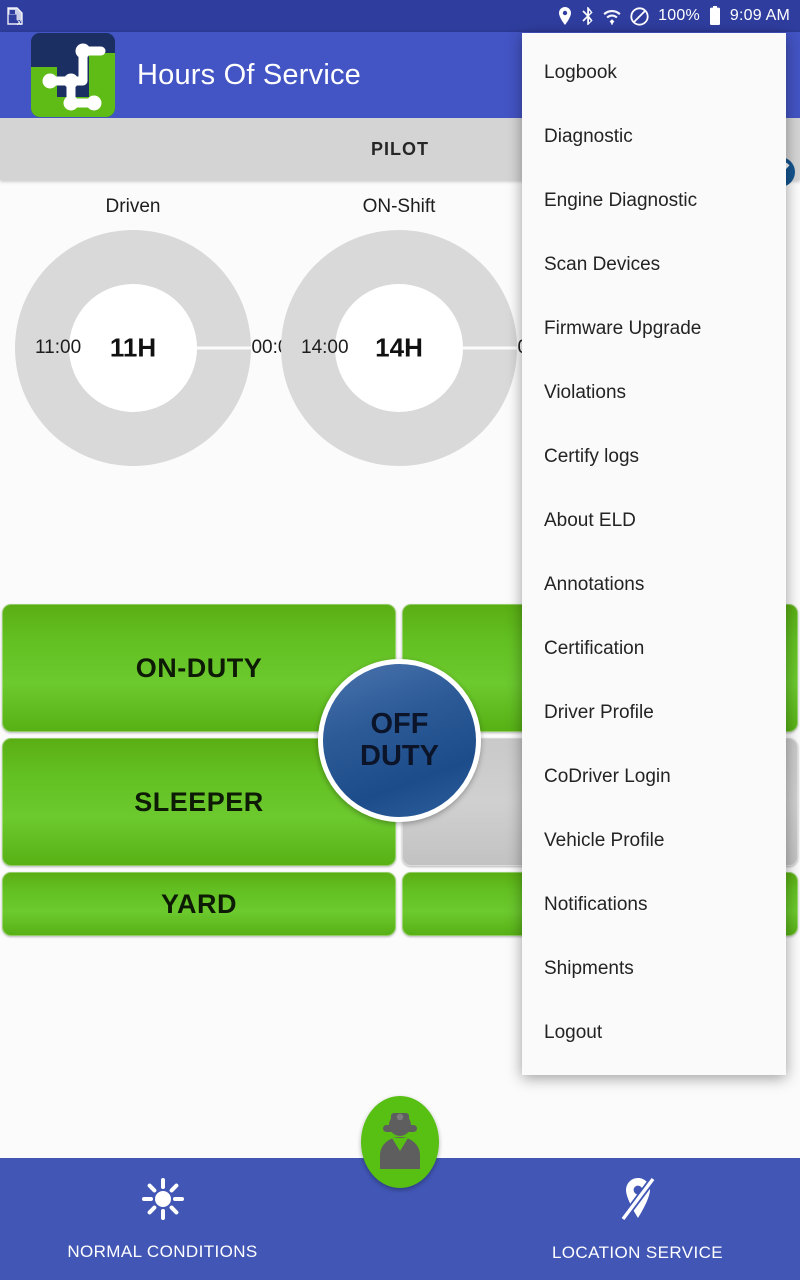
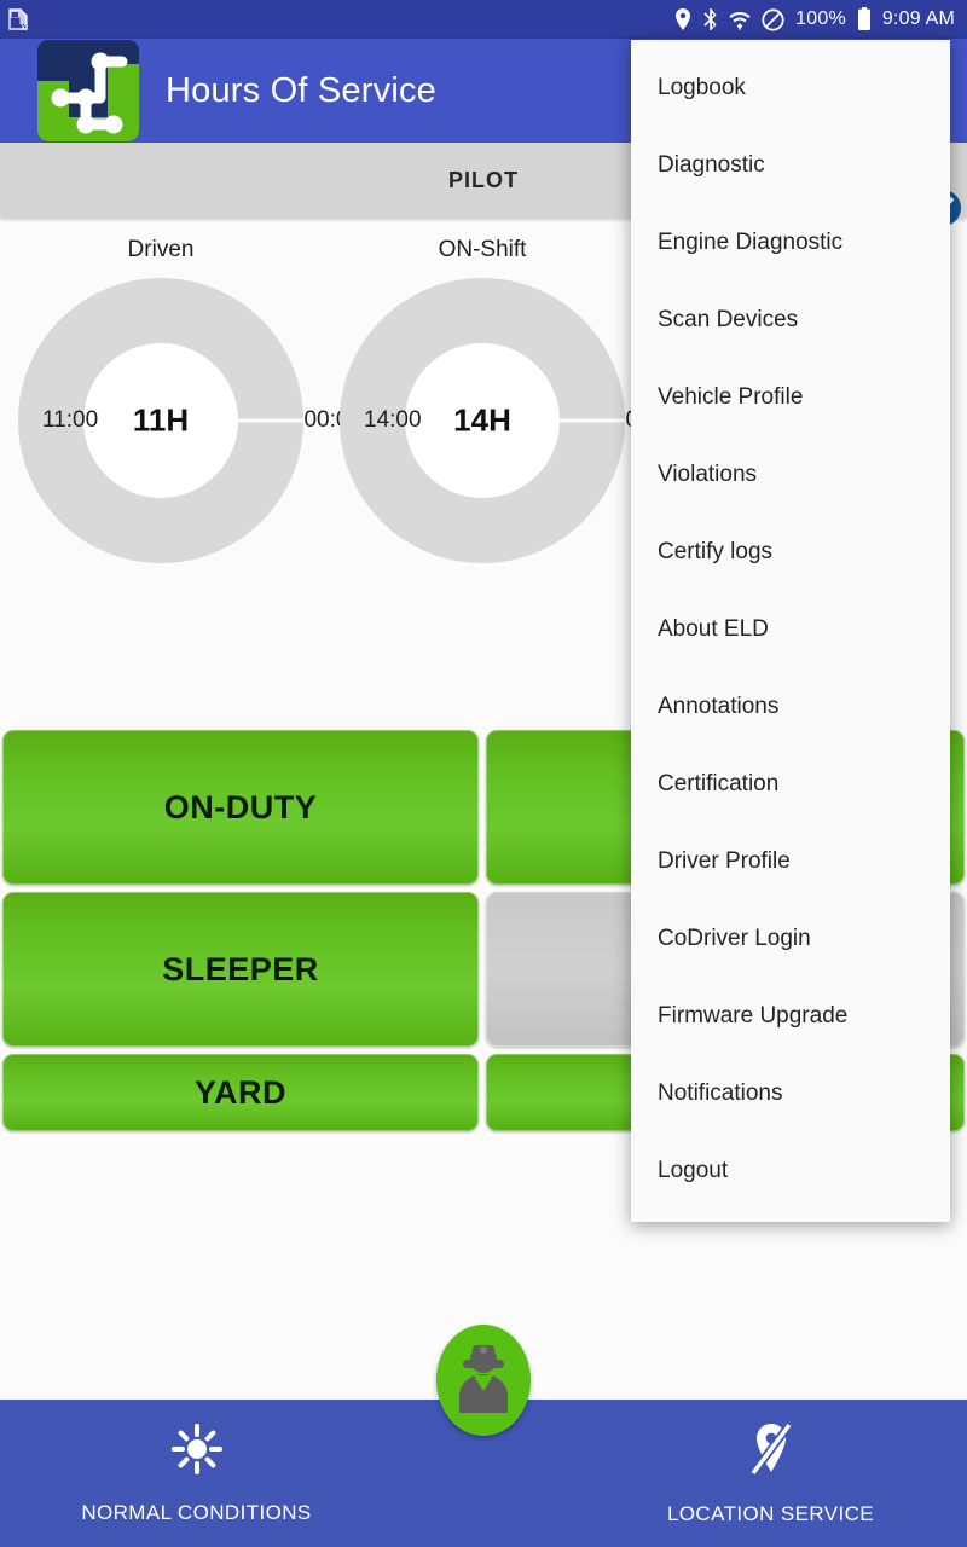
  x
  100%
  9:09 AM
  Hours Of Service
  PILOT
  Driven
  11H
  11:00
  ON-Shift
  14H
  14:00
  ON-DUTY
  SLEEPER
  YARD
- OFF
- DUTY
  NORMAL CONDITIONS
  LOCATION SERVICE
  Logbook
  Diagnostic
  Engine Diagnostic
  Scan Devices
- Firmware Upgrade
+ Vehicle Profile
  Violations
  Certify logs
  About ELD
  Annotations
  Certification
  Driver Profile
  CoDriver Login
- Vehicle Profile
+ Firmware Upgrade
  Notifications
- Shipments
  Logout
